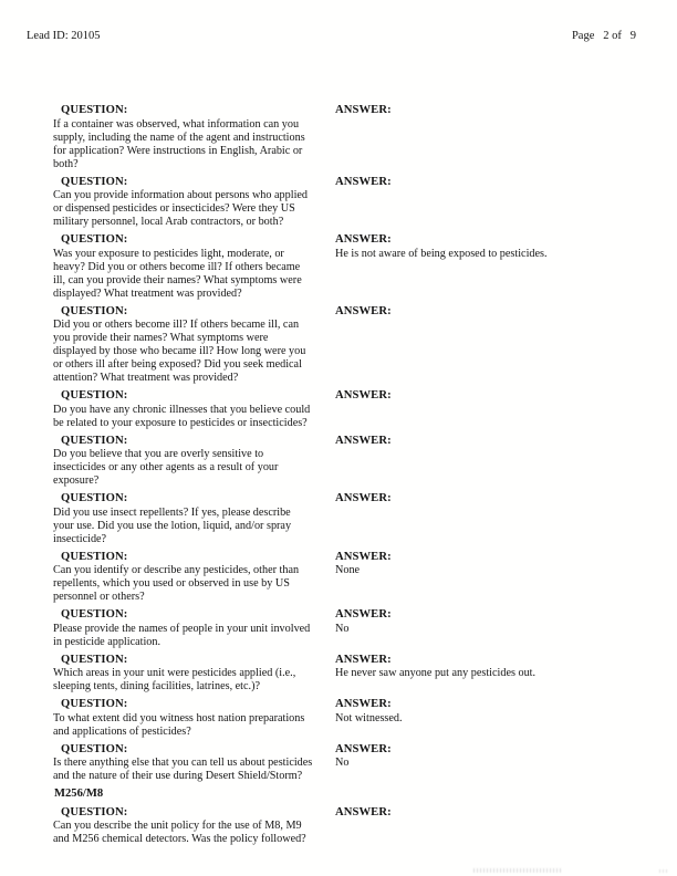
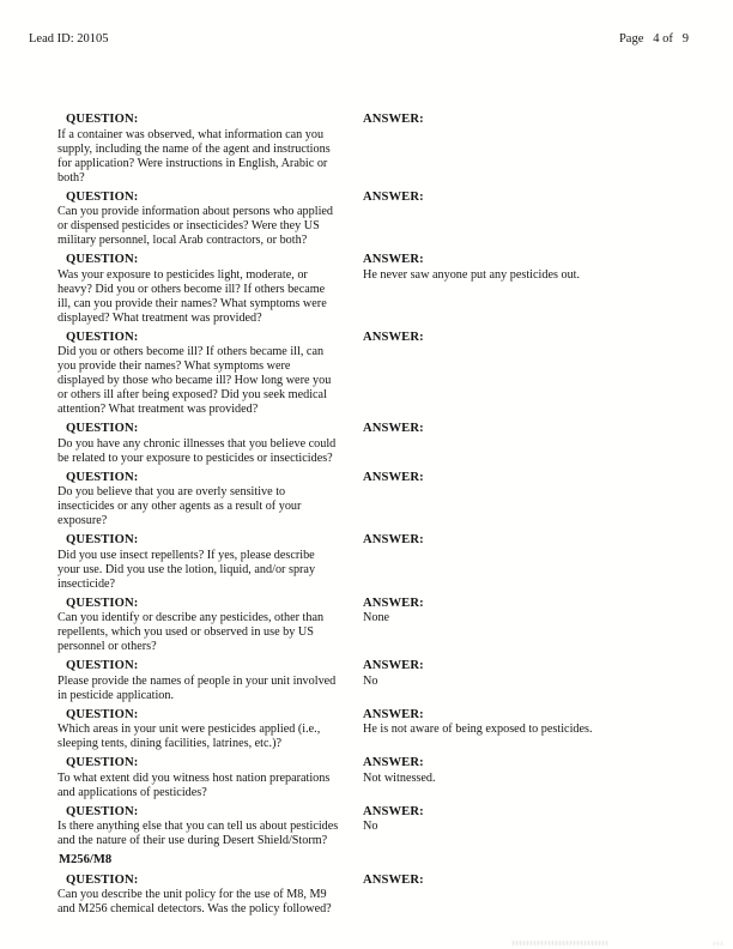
  Lead ID: 20105
- Page 2 of 9
+ Page 4 of 9
  QUESTION:
  If a container was observed, what information can you
  supply, including the name of the agent and instructions
  for application? Were instructions in English, Arabic or
  both?
  ANSWER:
  QUESTION:
  Can you provide information about persons who applied
  or dispensed pesticides or insecticides? Were they US
  military personnel, local Arab contractors, or both?
  ANSWER:
  QUESTION:
  Was your exposure to pesticides light, moderate, or
  heavy? Did you or others become ill? If others became
  ill, can you provide their names? What symptoms were
  displayed? What treatment was provided?
  ANSWER:
- He is not aware of being exposed to pesticides.
+ He never saw anyone put any pesticides out.
  QUESTION:
  Did you or others become ill? If others became ill, can
  you provide their names? What symptoms were
  displayed by those who became ill? How long were you
  or others ill after being exposed? Did you seek medical
  attention? What treatment was provided?
  ANSWER:
  QUESTION:
  Do you have any chronic illnesses that you believe could
  be related to your exposure to pesticides or insecticides?
  ANSWER:
  QUESTION:
  Do you believe that you are overly sensitive to
  insecticides or any other agents as a result of your
  exposure?
  ANSWER:
  QUESTION:
  Did you use insect repellents? If yes, please describe
  your use. Did you use the lotion, liquid, and/or spray
  insecticide?
  ANSWER:
  QUESTION:
  Can you identify or describe any pesticides, other than
  repellents, which you used or observed in use by US
  personnel or others?
  ANSWER:
  None
  QUESTION:
  Please provide the names of people in your unit involved
  in pesticide application.
  ANSWER:
  No
  QUESTION:
  Which areas in your unit were pesticides applied (i.e.,
  sleeping tents, dining facilities, latrines, etc.)?
  ANSWER:
- He never saw anyone put any pesticides out.
+ He is not aware of being exposed to pesticides.
  QUESTION:
  To what extent did you witness host nation preparations
  and applications of pesticides?
  ANSWER:
  Not witnessed.
  QUESTION:
  Is there anything else that you can tell us about pesticides
  and the nature of their use during Desert Shield/Storm?
  ANSWER:
  No
  M256/M8
  QUESTION:
  Can you describe the unit policy for the use of M8, M9
  and M256 chemical detectors. Was the policy followed?
  ANSWER:
